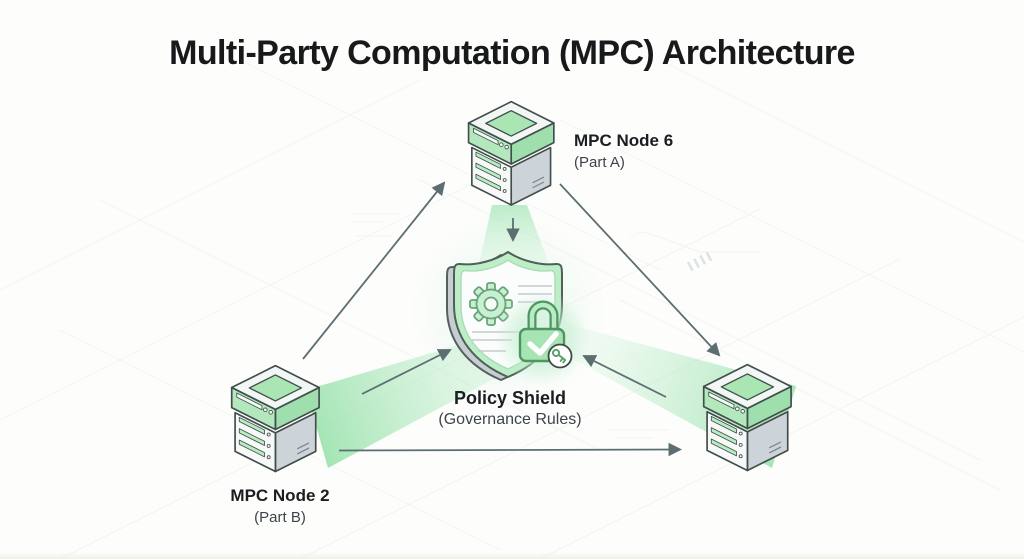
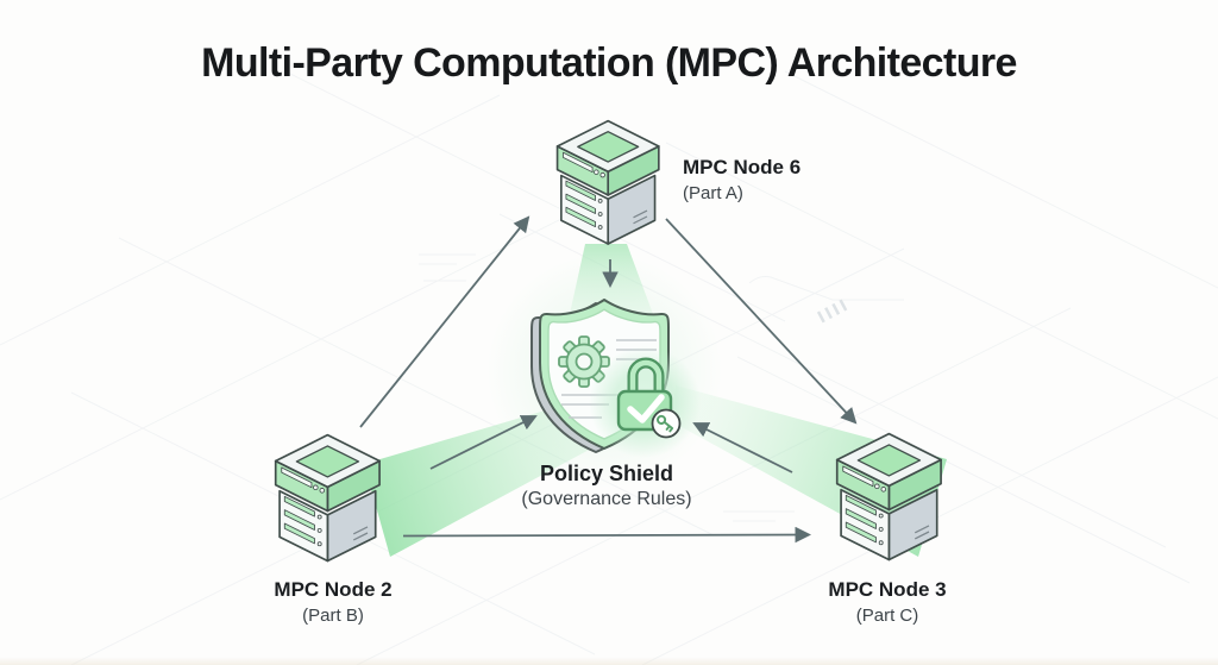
  Multi-Party Computation (MPC) Architecture
  MPC Node 6
  (Part A)
  MPC Node 2
  (Part B)
+ MPC Node 3
+ (Part C)
  Policy Shield
  (Governance Rules)
